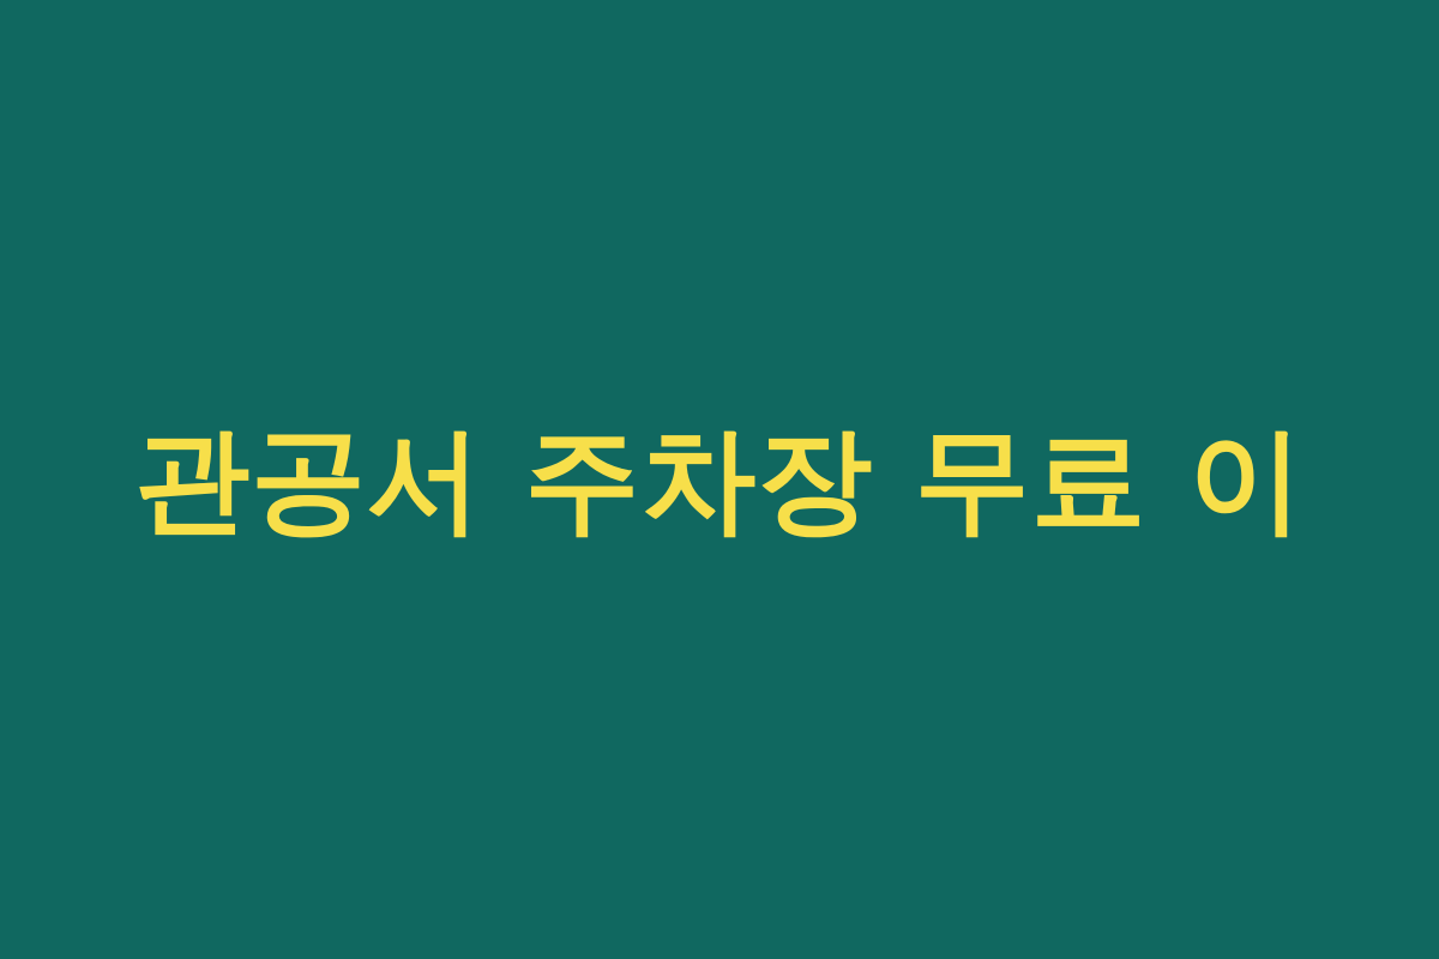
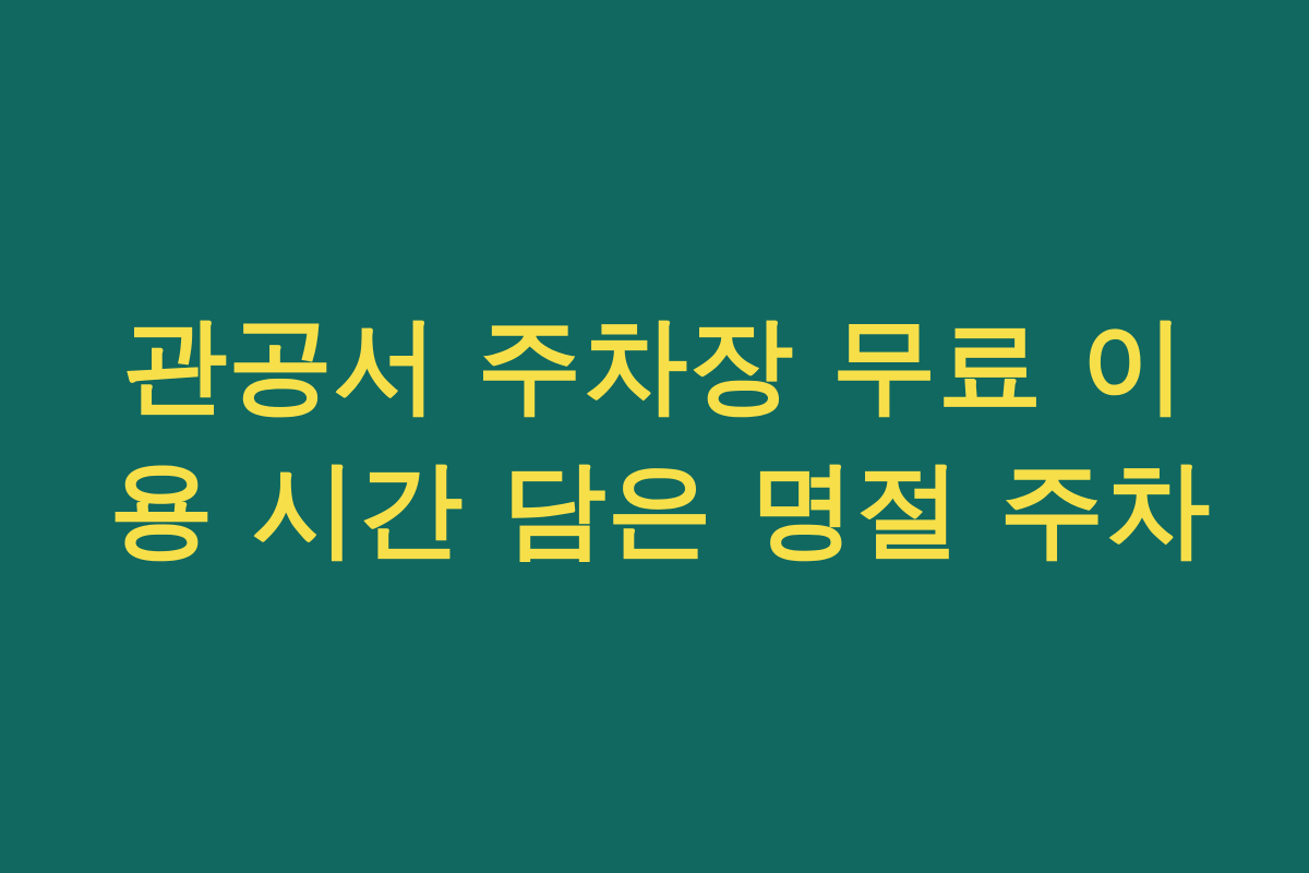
  관공서 주차장 무료 이
+ 용 시간 담은 명절 주차
